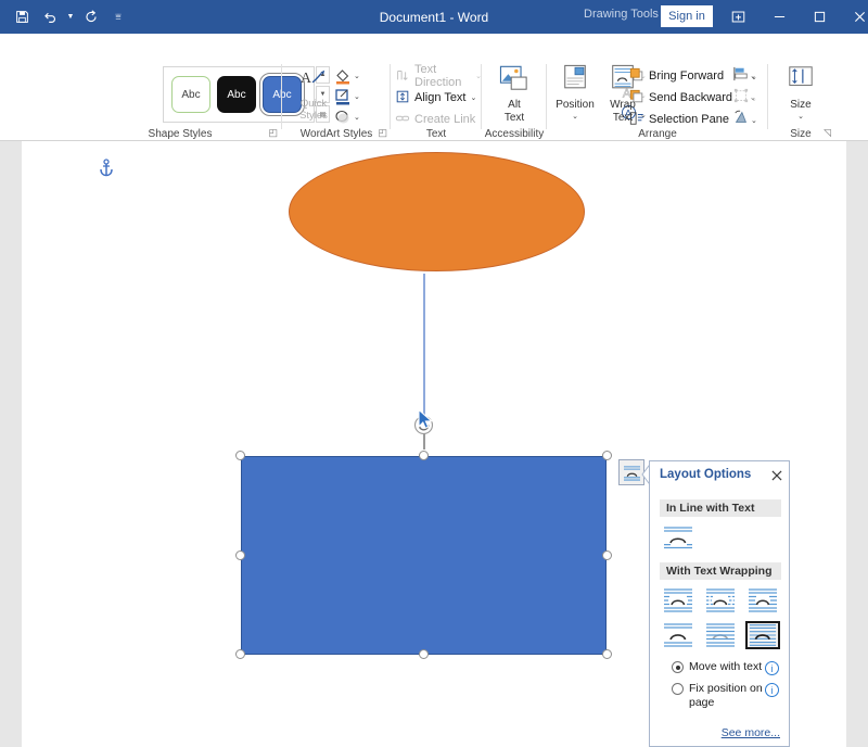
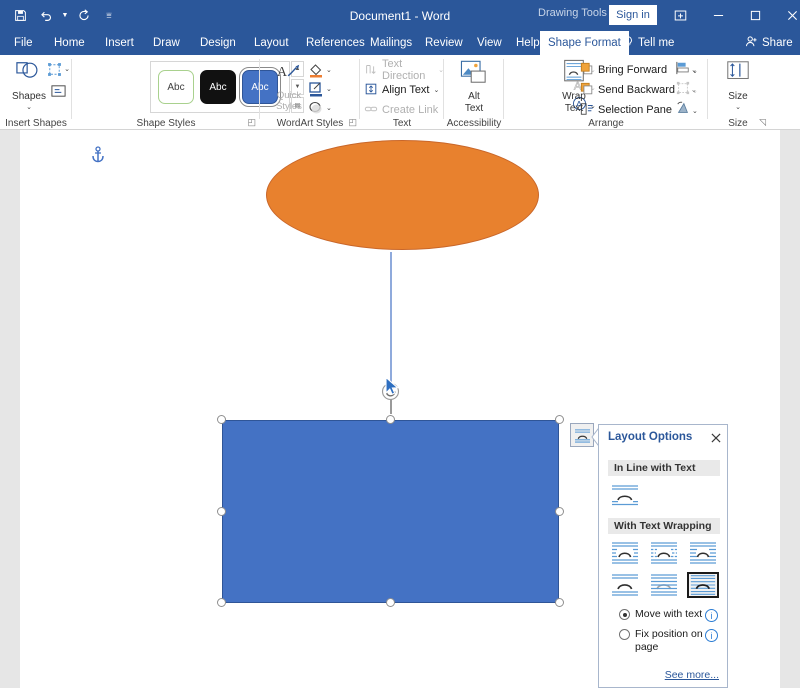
  Document1 - Word
  ⩸
  Drawing Tools
  Sign in
+ File
+ Home
+ Insert
+ Draw
+ Design
+ Layout
+ References
+ Mailings
+ Review
+ View
+ Help
+ Shape Format
+ Tell me
+ Share
+ Shapes
+ Insert Shapes
  Abc
  Abc
  Abc
  Shape Styles
  ◰
  A
  Quick
  Styles
  A
  A
  WordArt Styles
  ◰
  Text Direction
  Align Text
  Create Link
  Text
  Alt
  Text
  Accessibility
- Position
  Wrap
  Text
  Bring Forward
  Send Backward
  Selection Pane
  Arrange
  Size
  Size
  ◹
  Layout Options
  In Line with Text
  With Text Wrapping
  Move with text
  i
  Fix position on page
  i
  See more...
